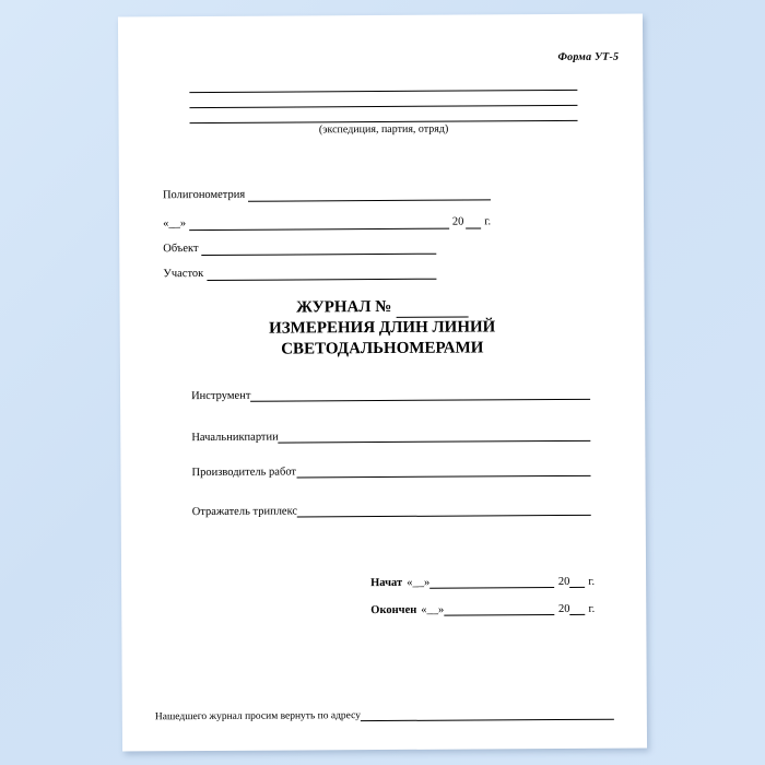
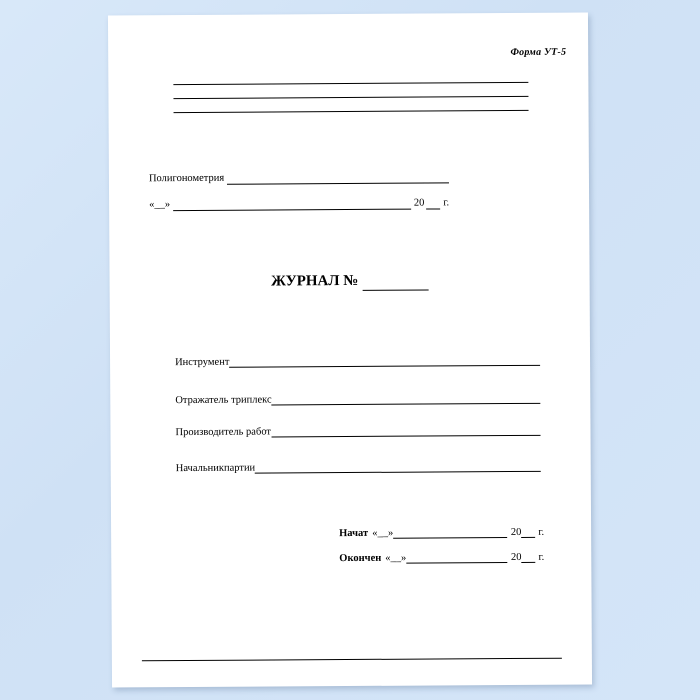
  Форма УТ-5
- (экспедиция, партия, отряд)
  Полигонометрия
  «__»
  20
  г.
- Объект
- Участок
  ЖУРНАЛ №
- ИЗМЕРЕНИЯ ДЛИН ЛИНИЙ
- СВЕТОДАЛЬНОМЕРАМИ
  Инструмент
- Начальникпартии
+ Отражатель триплекс
  Производитель работ
- Отражатель триплекс
+ Начальникпартии
  Начат
  «__»
  20
  г.
  Окончен
  «__»
  20
  г.
- Нашедшего журнал просим вернуть по адресу
